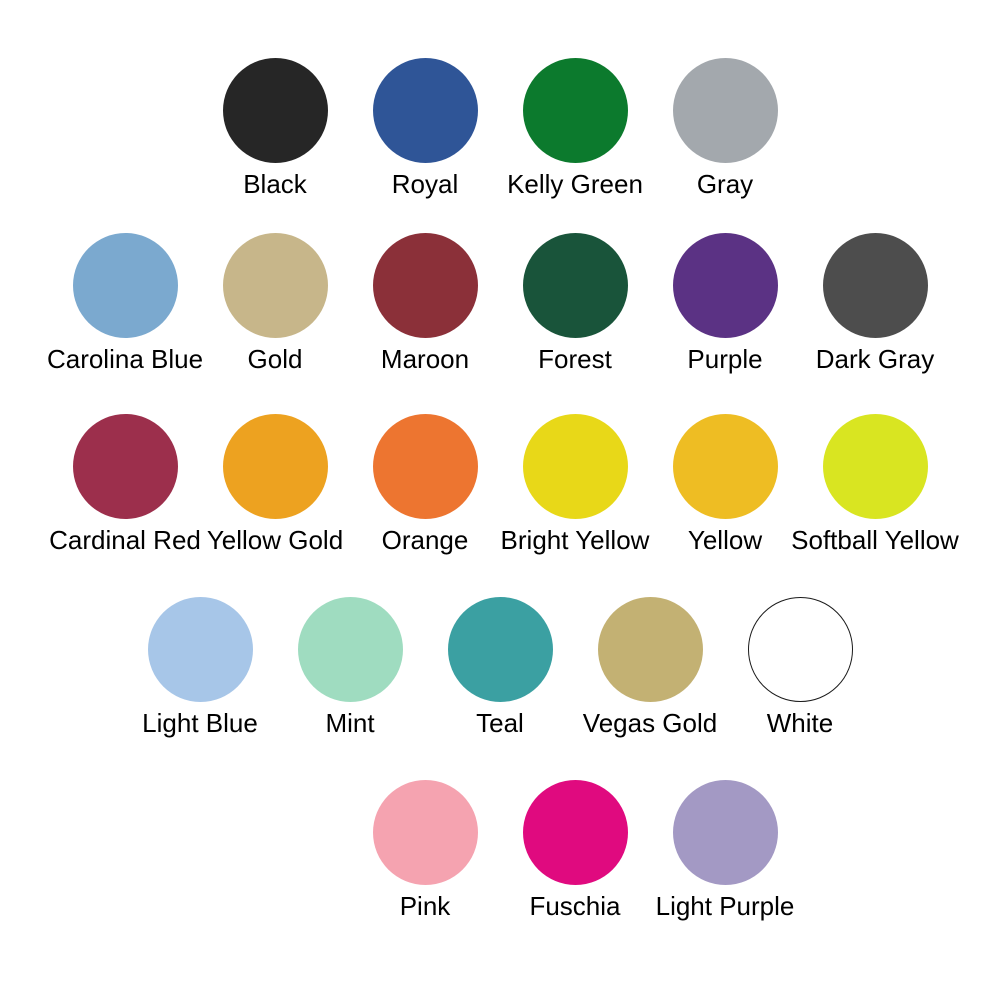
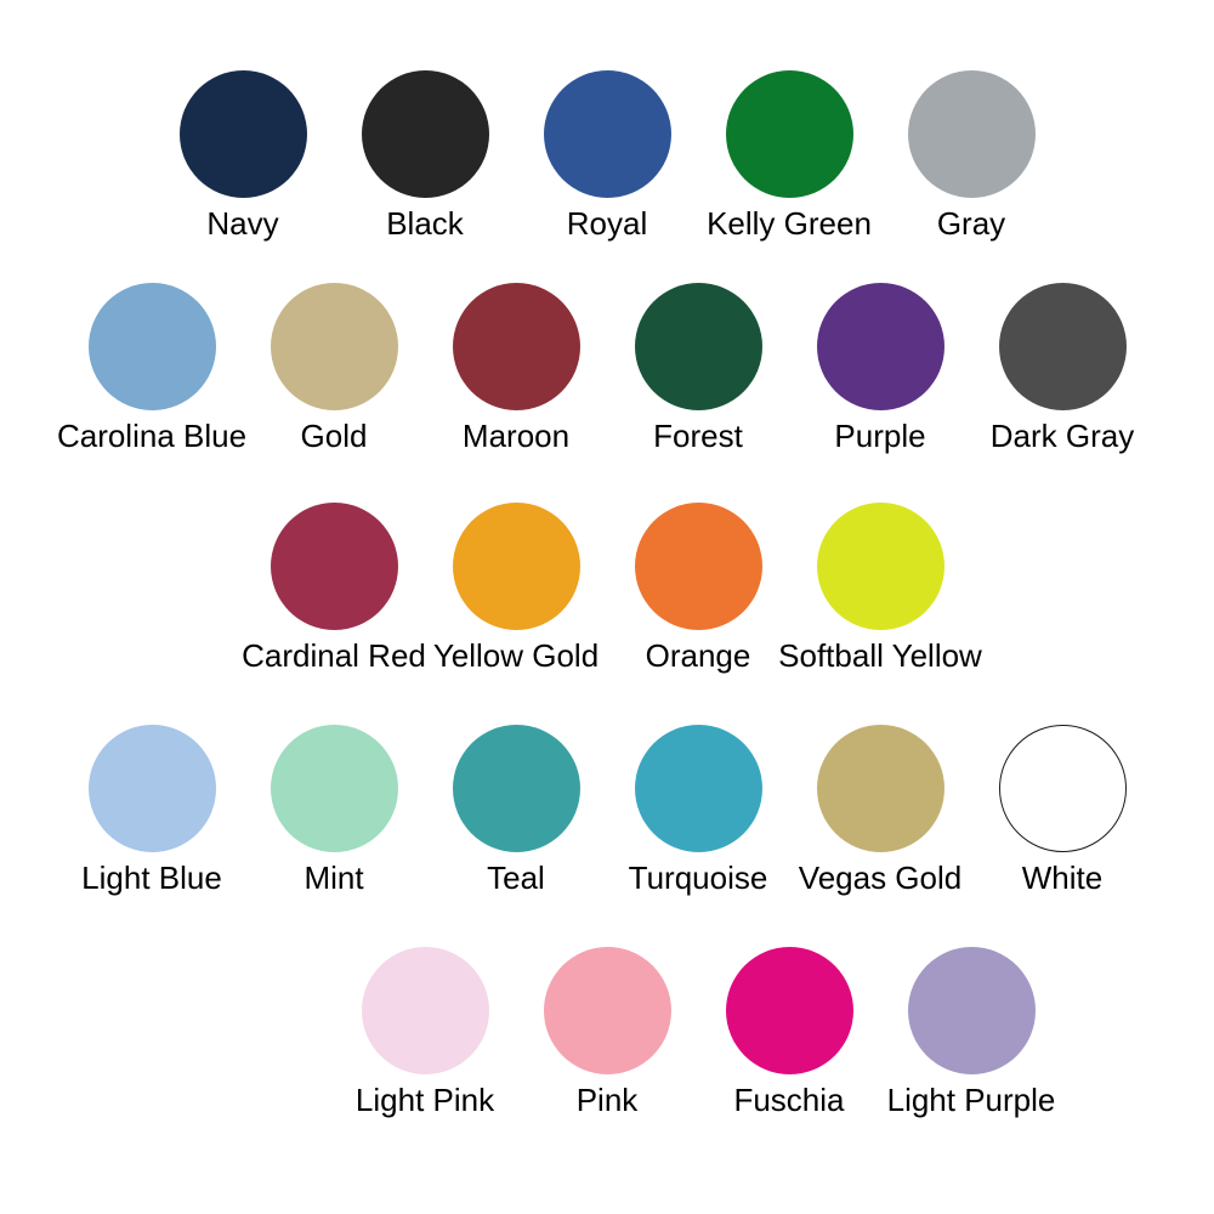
+ Navy
  Black
  Royal
  Kelly Green
  Gray
  Carolina Blue
  Gold
  Maroon
  Forest
  Purple
  Dark Gray
  Cardinal Red
  Yellow Gold
  Orange
- Bright Yellow
- Yellow
  Softball Yellow
  Light Blue
  Mint
  Teal
+ Turquoise
  Vegas Gold
  White
+ Light Pink
  Pink
  Fuschia
  Light Purple
